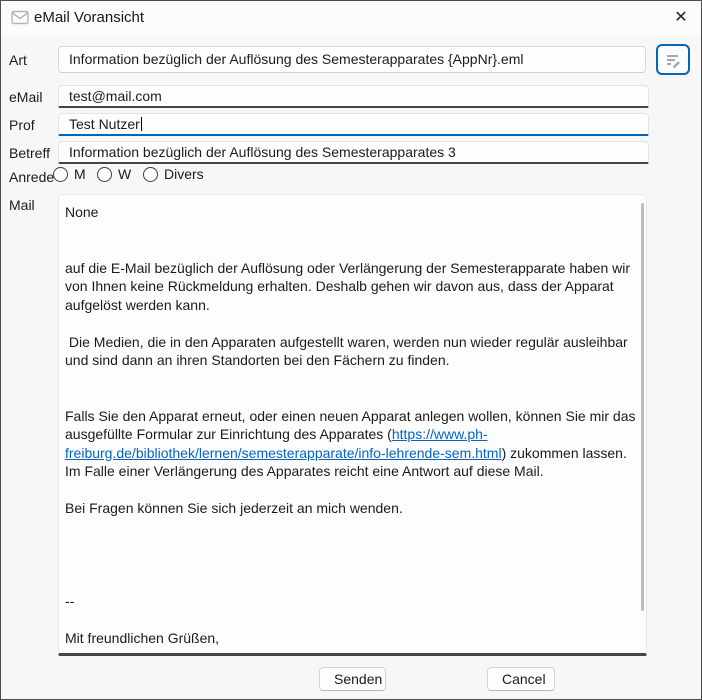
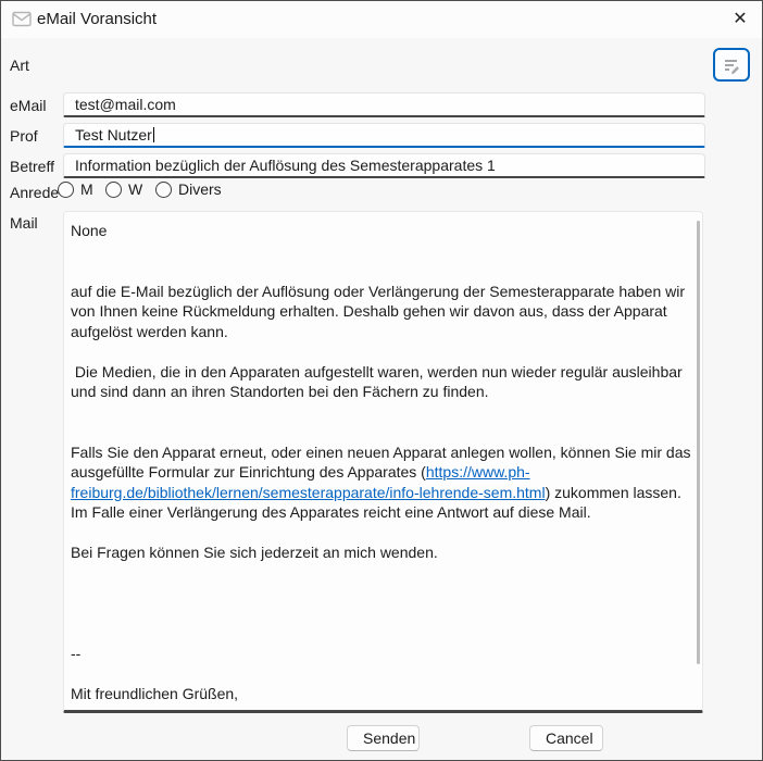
  eMail Voransicht
  ✕
  Art
- Information bezüglich der Auflösung des Semesterapparates {AppNr}.eml
  eMail
  test@mail.com
  Prof
  Test Nutzer
  Betreff
- Information bezüglich der Auflösung des Semesterapparates 3
+ Information bezüglich der Auflösung des Semesterapparates 1
  Anrede
  M
  W
  Divers
  Mail
  None
  auf die E-Mail bezüglich der Auflösung oder Verlängerung der Semesterapparate haben wir von Ihnen keine Rückmeldung erhalten. Deshalb gehen wir davon aus, dass der Apparat aufgelöst werden kann.
  Die Medien, die in den Apparaten aufgestellt waren, werden nun wieder regulär ausleihbar und sind dann an ihren Standorten bei den Fächern zu finden.
  Falls Sie den Apparat erneut, oder einen neuen Apparat anlegen wollen, können Sie mir das ausgefüllte Formular zur Einrichtung des Apparates (https://www.ph-freiburg.de/bibliothek/lernen/semesterapparate/info-lehrende-sem.html) zukommen lassen.
  Im Falle einer Verlängerung des Apparates reicht eine Antwort auf diese Mail.
  Bei Fragen können Sie sich jederzeit an mich wenden.
  --
  Mit freundlichen Grüßen,
  Senden
  Cancel
